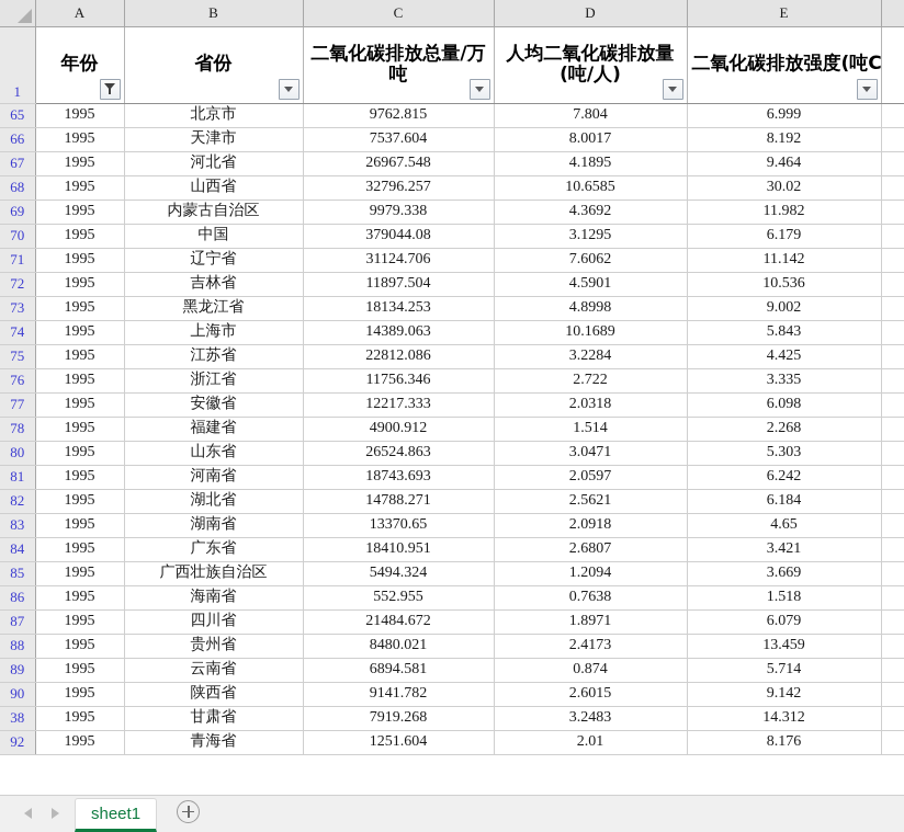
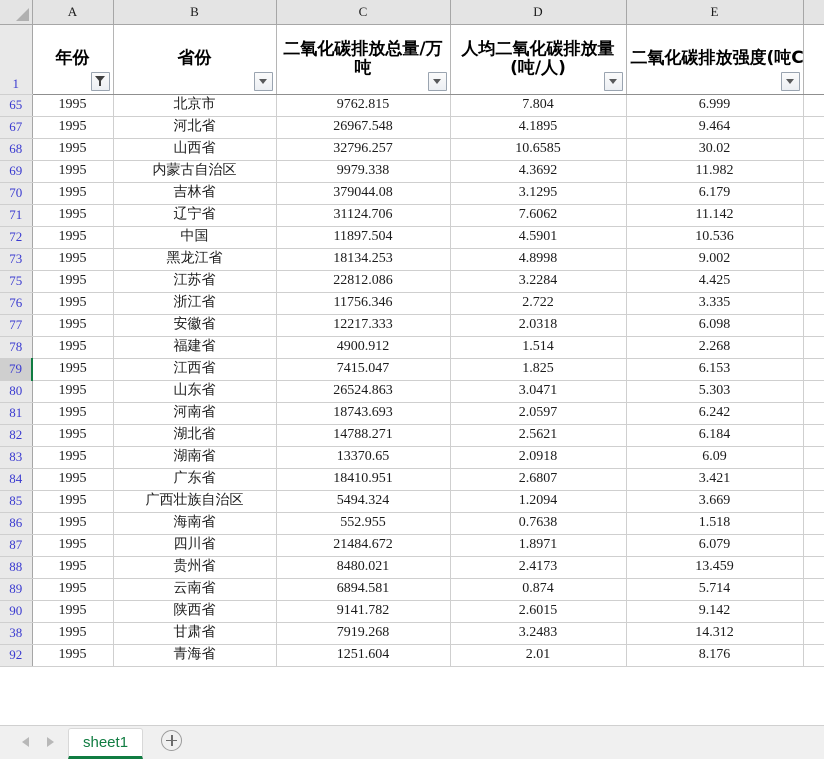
  	A	B	C	D	E
  1	年份	省份	二氧化碳排放总量/万吨	人均二氧化碳排放量(吨/人)	二氧化碳排放强度(吨C
  65	1995	北京市	9762.815	7.804	6.999
- 66	1995	天津市	7537.604	8.0017	8.192
  67	1995	河北省	26967.548	4.1895	9.464
  68	1995	山西省	32796.257	10.6585	30.02
  69	1995	内蒙古自治区	9979.338	4.3692	11.982
- 70	1995	中国	379044.08	3.1295	6.179
+ 70	1995	吉林省	379044.08	3.1295	6.179
  71	1995	辽宁省	31124.706	7.6062	11.142
- 72	1995	吉林省	11897.504	4.5901	10.536
+ 72	1995	中国	11897.504	4.5901	10.536
  73	1995	黑龙江省	18134.253	4.8998	9.002
- 74	1995	上海市	14389.063	10.1689	5.843
  75	1995	江苏省	22812.086	3.2284	4.425
  76	1995	浙江省	11756.346	2.722	3.335
  77	1995	安徽省	12217.333	2.0318	6.098
  78	1995	福建省	4900.912	1.514	2.268
+ 79	1995	江西省	7415.047	1.825	6.153
  80	1995	山东省	26524.863	3.0471	5.303
  81	1995	河南省	18743.693	2.0597	6.242
  82	1995	湖北省	14788.271	2.5621	6.184
- 83	1995	湖南省	13370.65	2.0918	4.65
+ 83	1995	湖南省	13370.65	2.0918	6.09
  84	1995	广东省	18410.951	2.6807	3.421
  85	1995	广西壮族自治区	5494.324	1.2094	3.669
  86	1995	海南省	552.955	0.7638	1.518
  87	1995	四川省	21484.672	1.8971	6.079
  88	1995	贵州省	8480.021	2.4173	13.459
  89	1995	云南省	6894.581	0.874	5.714
  90	1995	陕西省	9141.782	2.6015	9.142
  38	1995	甘肃省	7919.268	3.2483	14.312
  92	1995	青海省	1251.604	2.01	8.176
  sheet1
